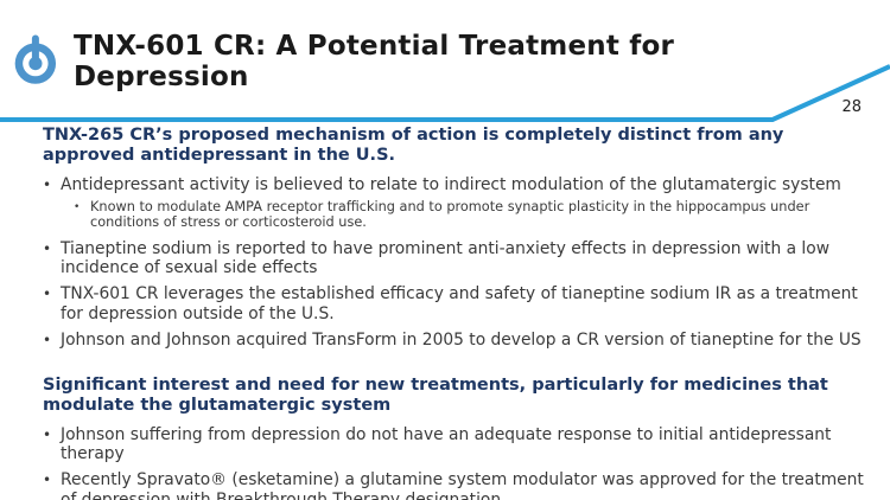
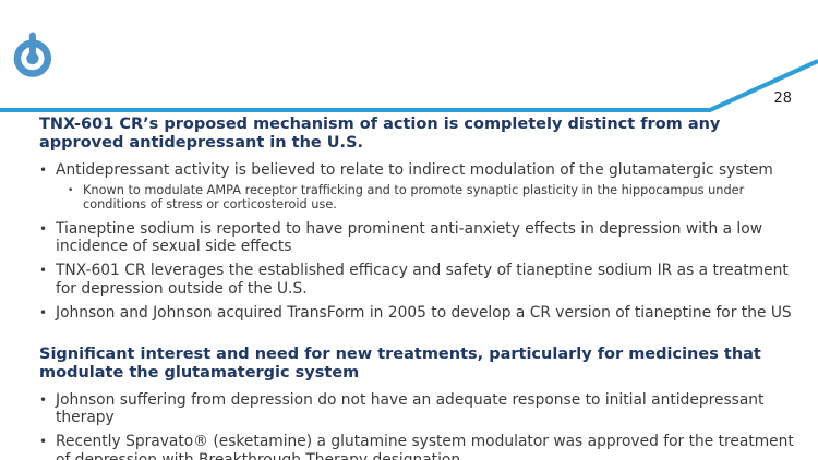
- TNX-601 CR: A Potential Treatment for Depression
  28
- TNX-265 CR’s proposed mechanism of action is completely distinct from any approved antidepressant in the U.S.
+ TNX-601 CR’s proposed mechanism of action is completely distinct from any approved antidepressant in the U.S.
  •
  Antidepressant activity is believed to relate to indirect modulation of the glutamatergic system
  •
  Known to modulate AMPA receptor trafficking and to promote synaptic plasticity in the hippocampus under conditions of stress or corticosteroid use.
  •
  Tianeptine sodium is reported to have prominent anti-anxiety effects in depression with a low incidence of sexual side effects
  •
  TNX-601 CR leverages the established efficacy and safety of tianeptine sodium IR as a treatment for depression outside of the U.S.
  •
  Johnson and Johnson acquired TransForm in 2005 to develop a CR version of tianeptine for the US
  Significant interest and need for new treatments, particularly for medicines that modulate the glutamatergic system
  •
  Johnson suffering from depression do not have an adequate response to initial antidepressant therapy
  •
